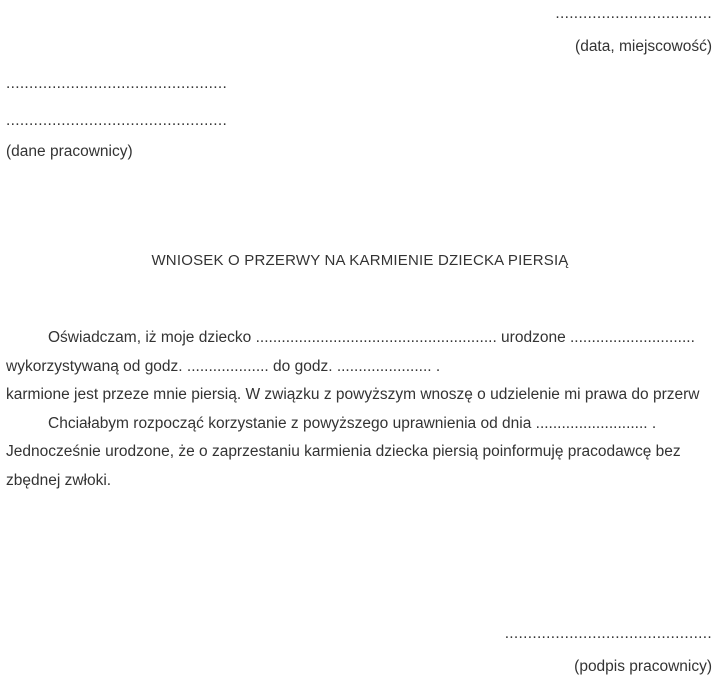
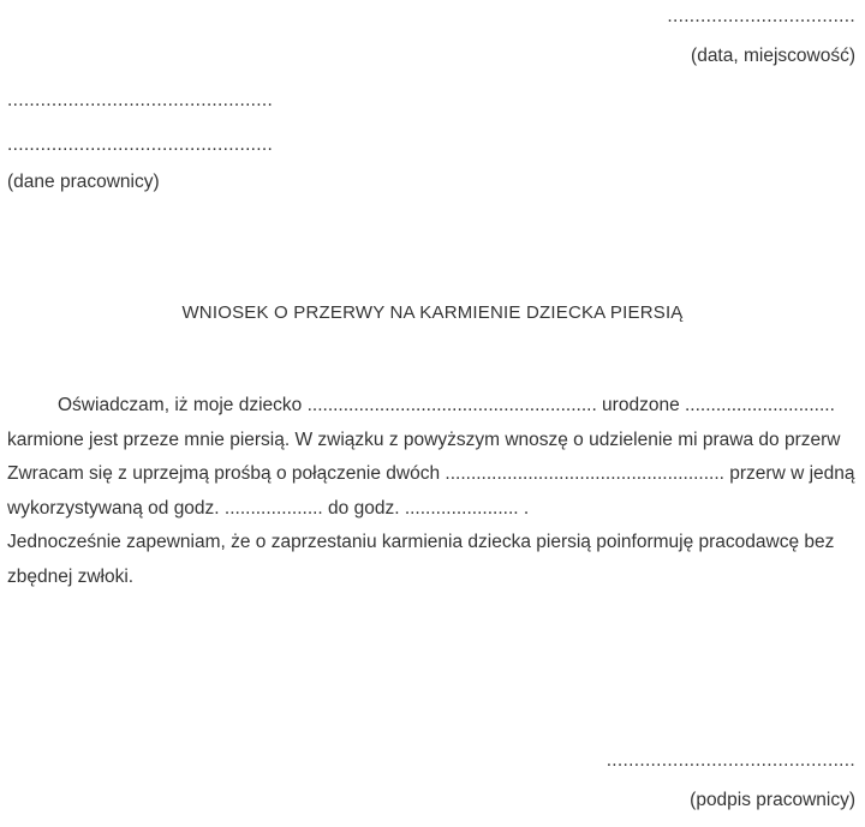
  ..................................
  (data, miejscowość)
  ................................................
  ................................................
  (dane pracownicy)
  WNIOSEK O PRZERWY NA KARMIENIE DZIECKA PIERSIĄ
  Oświadczam, iż moje dziecko ........................................................ urodzone .............................
- wykorzystywaną od godz. ................... do godz. ...................... .
+ karmione jest przeze mnie piersią. W związku z powyższym wnoszę o udzielenie mi prawa do przerw
+ Zwracam się z uprzejmą prośbą o połączenie dwóch ...................................................... przerw w jedną
- karmione jest przeze mnie piersią. W związku z powyższym wnoszę o udzielenie mi prawa do przerw
+ wykorzystywaną od godz. ................... do godz. ...................... .
- Chciałabym rozpocząć korzystanie z powyższego uprawnienia od dnia .......................... .
- Jednocześnie urodzone, że o zaprzestaniu karmienia dziecka piersią poinformuję pracodawcę bez
+ Jednocześnie zapewniam, że o zaprzestaniu karmienia dziecka piersią poinformuję pracodawcę bez
  zbędnej zwłoki.
  .............................................
  (podpis pracownicy)
